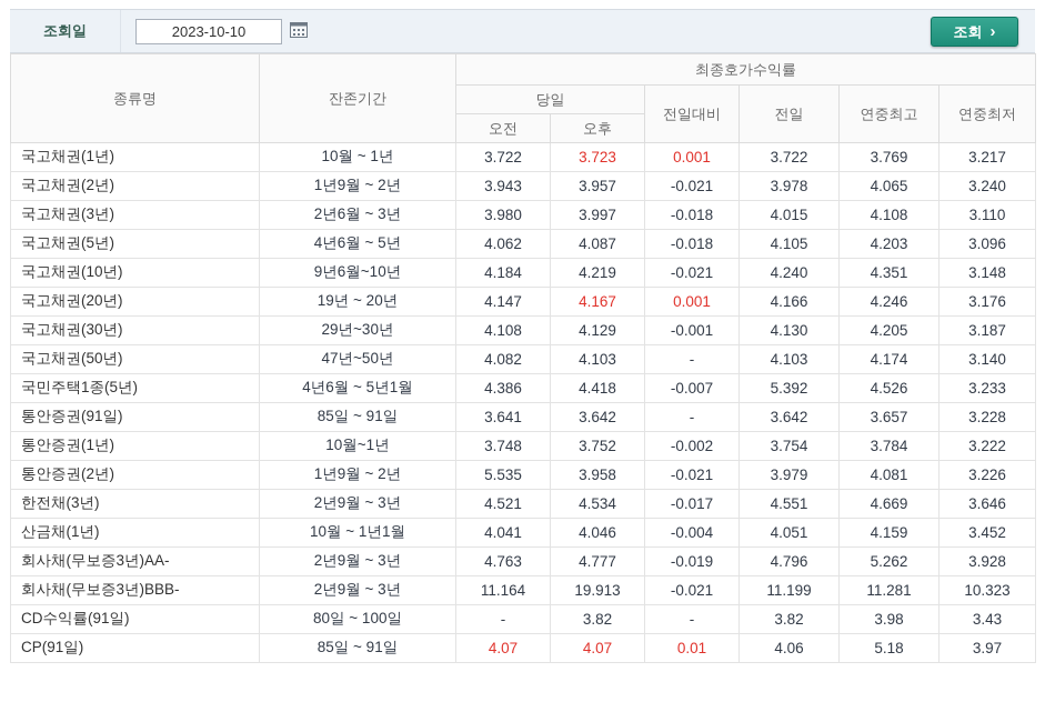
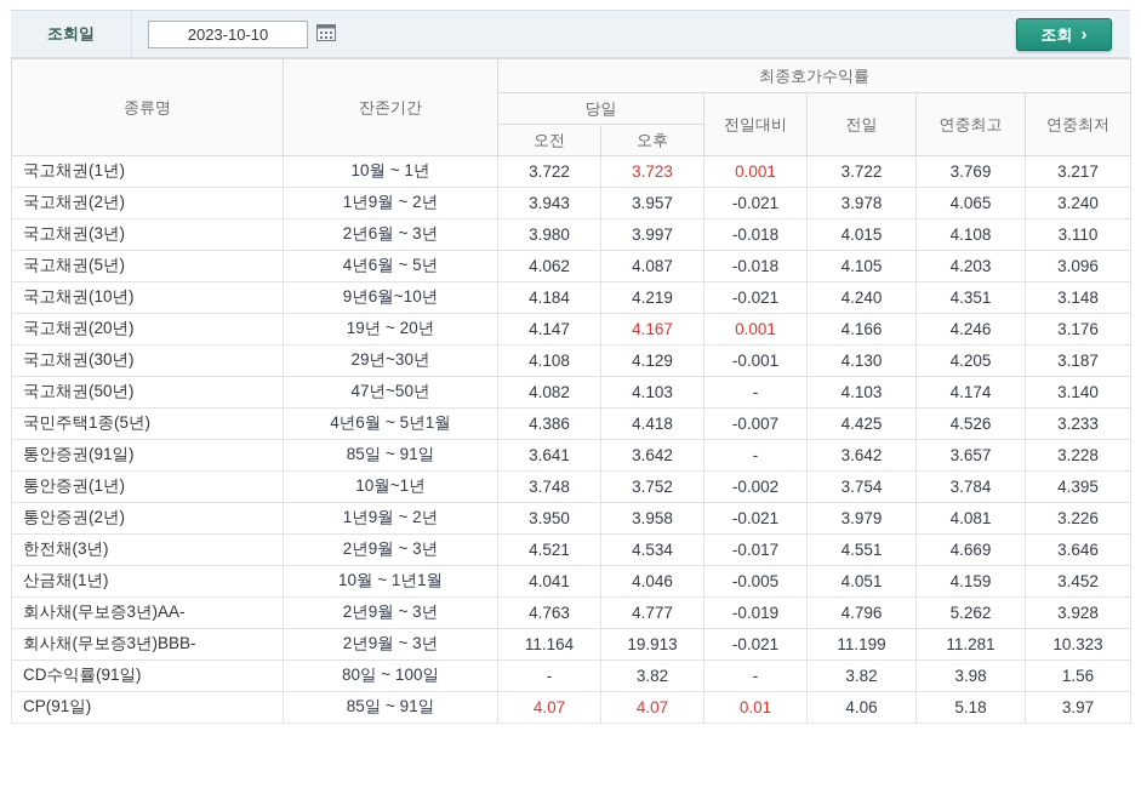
  조회일
  2023-10-10
  조회
  ›
  종류명	잔존기간	최종호가수익률
  당일	전일대비	전일	연중최고	연중최저
  오전	오후
  국고채권(1년)	10월 ~ 1년	3.722	3.723	0.001	3.722	3.769	3.217
  국고채권(2년)	1년9월 ~ 2년	3.943	3.957	-0.021	3.978	4.065	3.240
  국고채권(3년)	2년6월 ~ 3년	3.980	3.997	-0.018	4.015	4.108	3.110
  국고채권(5년)	4년6월 ~ 5년	4.062	4.087	-0.018	4.105	4.203	3.096
  국고채권(10년)	9년6월~10년	4.184	4.219	-0.021	4.240	4.351	3.148
  국고채권(20년)	19년 ~ 20년	4.147	4.167	0.001	4.166	4.246	3.176
  국고채권(30년)	29년~30년	4.108	4.129	-0.001	4.130	4.205	3.187
  국고채권(50년)	47년~50년	4.082	4.103	-	4.103	4.174	3.140
- 국민주택1종(5년)	4년6월 ~ 5년1월	4.386	4.418	-0.007	5.392	4.526	3.233
+ 국민주택1종(5년)	4년6월 ~ 5년1월	4.386	4.418	-0.007	4.425	4.526	3.233
  통안증권(91일)	85일 ~ 91일	3.641	3.642	-	3.642	3.657	3.228
- 통안증권(1년)	10월~1년	3.748	3.752	-0.002	3.754	3.784	3.222
+ 통안증권(1년)	10월~1년	3.748	3.752	-0.002	3.754	3.784	4.395
- 통안증권(2년)	1년9월 ~ 2년	5.535	3.958	-0.021	3.979	4.081	3.226
+ 통안증권(2년)	1년9월 ~ 2년	3.950	3.958	-0.021	3.979	4.081	3.226
  한전채(3년)	2년9월 ~ 3년	4.521	4.534	-0.017	4.551	4.669	3.646
- 산금채(1년)	10월 ~ 1년1월	4.041	4.046	-0.004	4.051	4.159	3.452
+ 산금채(1년)	10월 ~ 1년1월	4.041	4.046	-0.005	4.051	4.159	3.452
  회사채(무보증3년)AA-	2년9월 ~ 3년	4.763	4.777	-0.019	4.796	5.262	3.928
  회사채(무보증3년)BBB-	2년9월 ~ 3년	11.164	19.913	-0.021	11.199	11.281	10.323
- CD수익률(91일)	80일 ~ 100일	-	3.82	-	3.82	3.98	3.43
+ CD수익률(91일)	80일 ~ 100일	-	3.82	-	3.82	3.98	1.56
  CP(91일)	85일 ~ 91일	4.07	4.07	0.01	4.06	5.18	3.97
